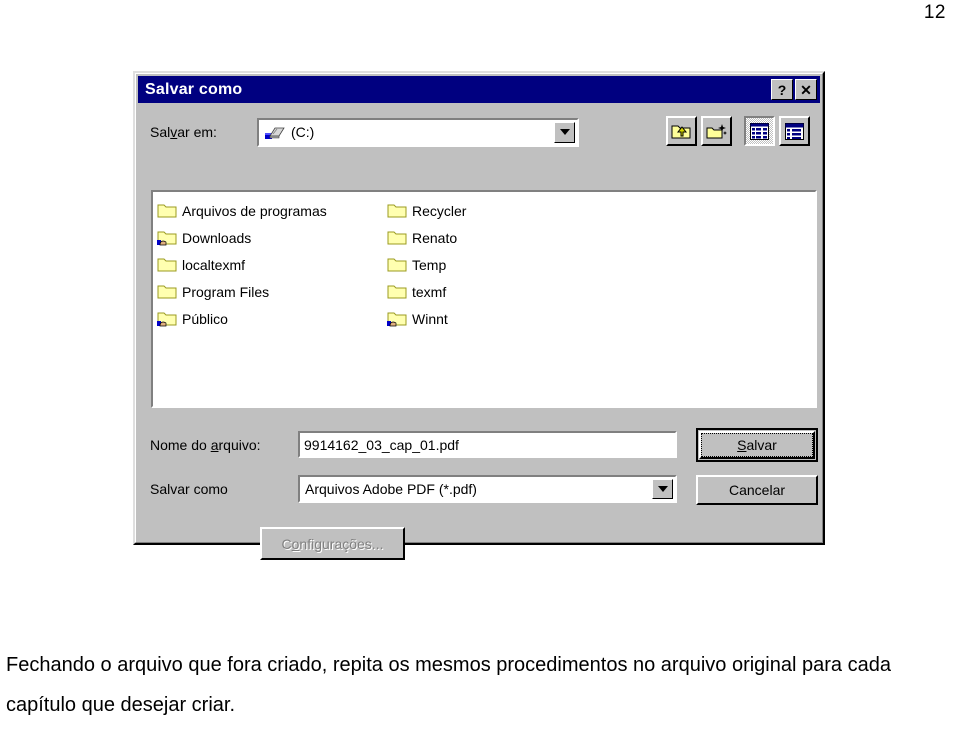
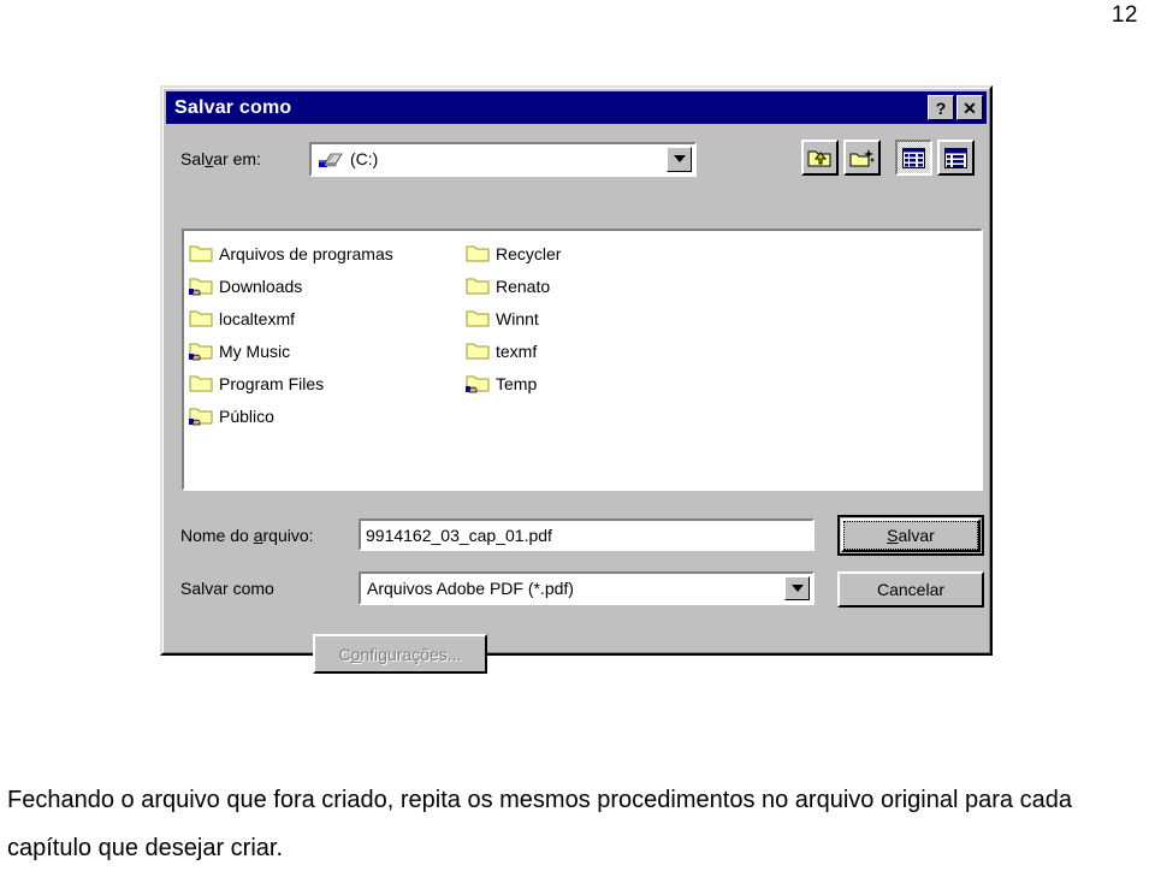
  12
  Salvar como
  ?
  ✕
  Salvar em:
  (C:)
  Arquivos de programas
  Downloads
  localtexmf
+ My Music
  Program Files
  Público
  Recycler
  Renato
- Temp
+ Winnt
  texmf
- Winnt
+ Temp
  Nome do arquivo:
  9914162_03_cap_01.pdf
  Salvar como
  Arquivos Adobe PDF (*.pdf)
  S
  alvar
  Cancelar
  C
  o
  nfigurações...
  Fechando o arquivo que fora criado, repita os mesmos procedimentos no arquivo original para cada capítulo que desejar criar.
